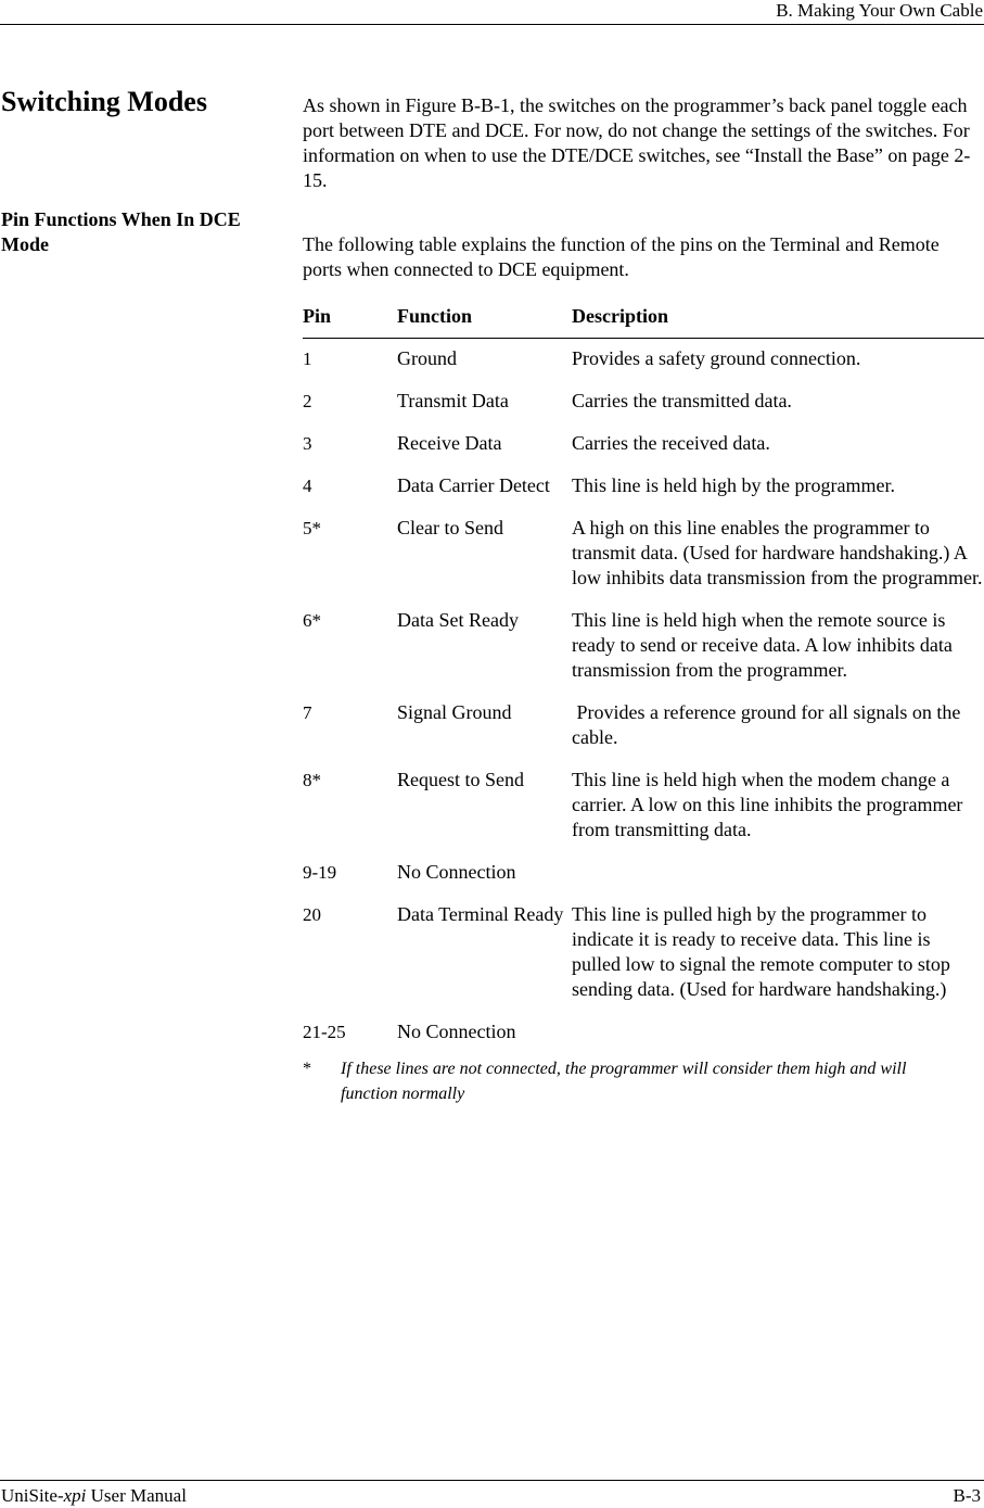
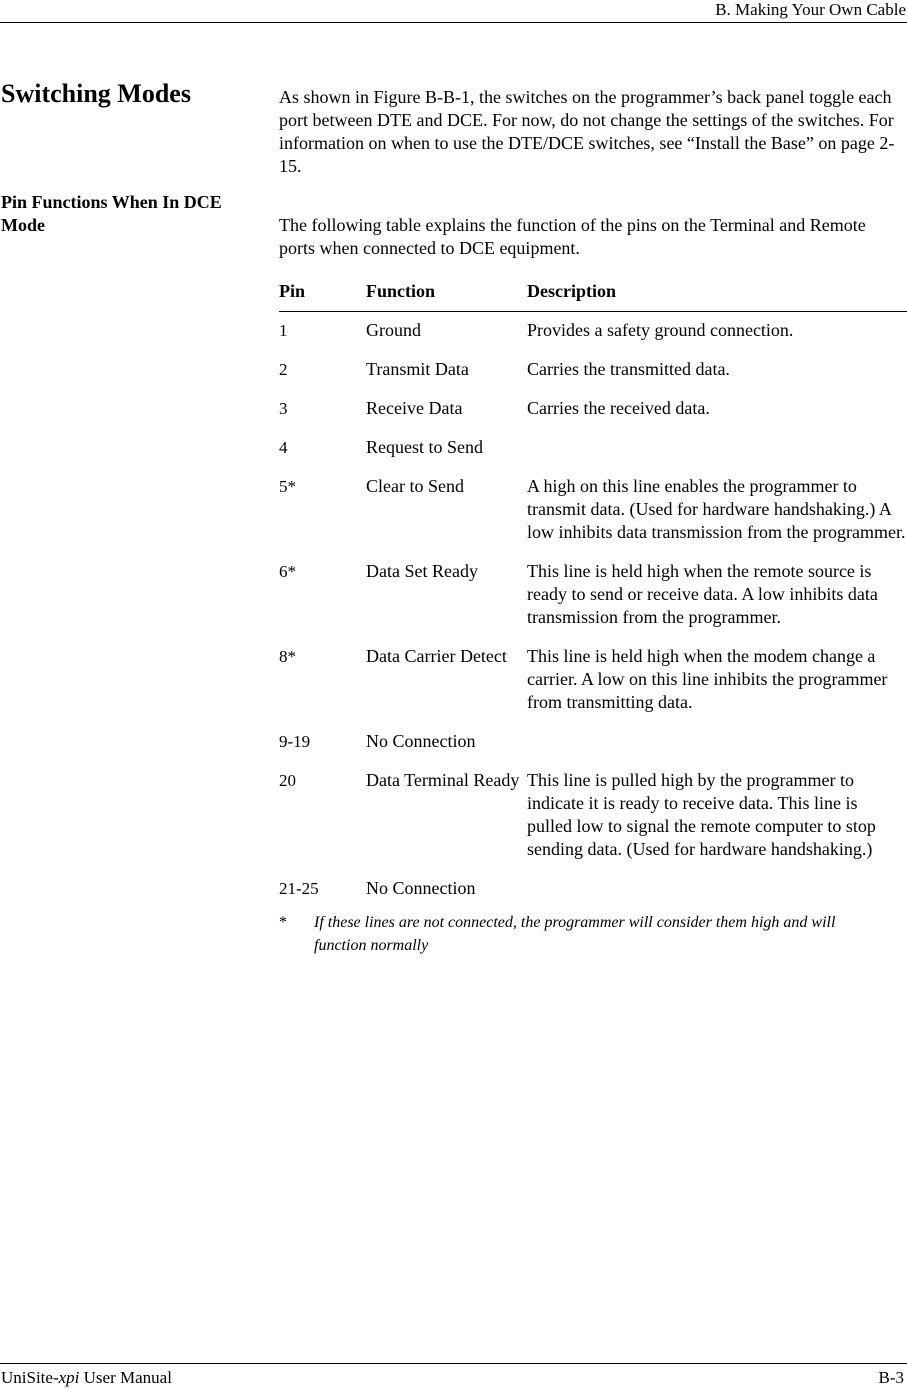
  B. Making Your Own Cable
  Switching Modes
  As shown in Figure B-B-1, the switches on the programmer’s back panel toggle each port between DTE and DCE. For now, do not change the settings of the switches. For information on when to use the DTE/DCE switches, see “Install the Base” on page 2-15.
  Pin Functions When In DCE Mode
  The following table explains the function of the pins on the Terminal and Remote ports when connected to DCE equipment.
  Pin
  Function
  Description
  1
  Ground
  Provides a safety ground connection.
  2
  Transmit Data
  Carries the transmitted data.
  3
  Receive Data
  Carries the received data.
  4
- Data Carrier Detect
+ Request to Send
- This line is held high by the programmer.
  5*
  Clear to Send
  A high on this line enables the programmer to transmit data. (Used for hardware handshaking.) A low inhibits data transmission from the programmer.
  6*
  Data Set Ready
  This line is held high when the remote source is ready to send or receive data. A low inhibits data transmission from the programmer.
- 7
- Signal Ground
- Provides a reference ground for all signals on the cable.
  8*
- Request to Send
+ Data Carrier Detect
  This line is held high when the modem change a carrier. A low on this line inhibits the programmer from transmitting data.
  9-19
  No Connection
  20
  Data Terminal Ready
  This line is pulled high by the programmer to indicate it is ready to receive data. This line is pulled low to signal the remote computer to stop sending data. (Used for hardware handshaking.)
  21-25
  No Connection
  *
  If these lines are not connected, the programmer will consider them high and will function normally
  UniSite-xpi User Manual
  B-3
